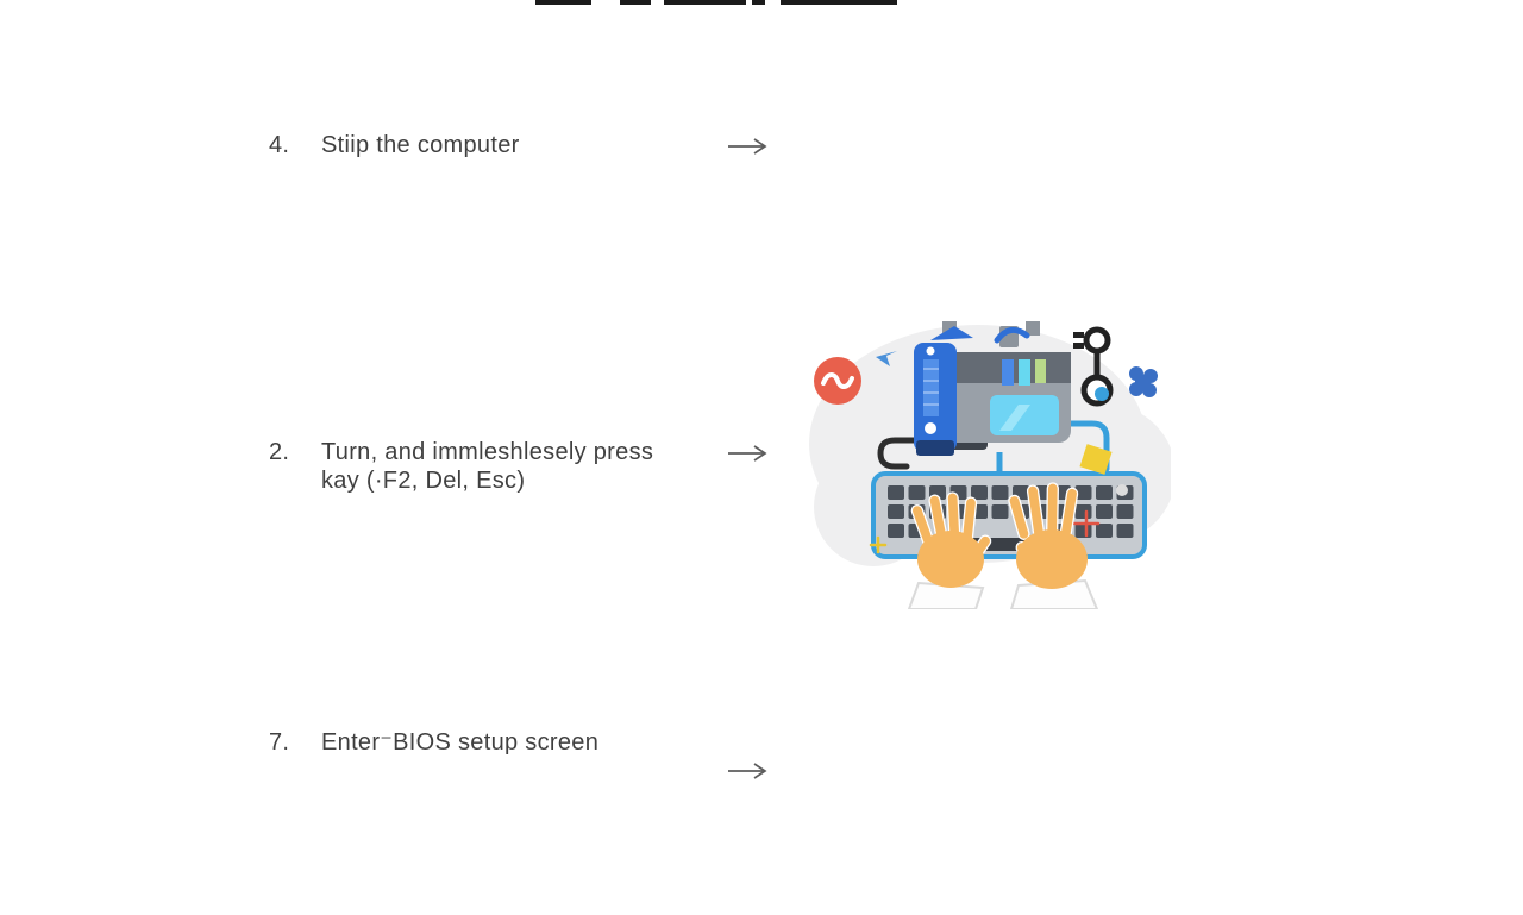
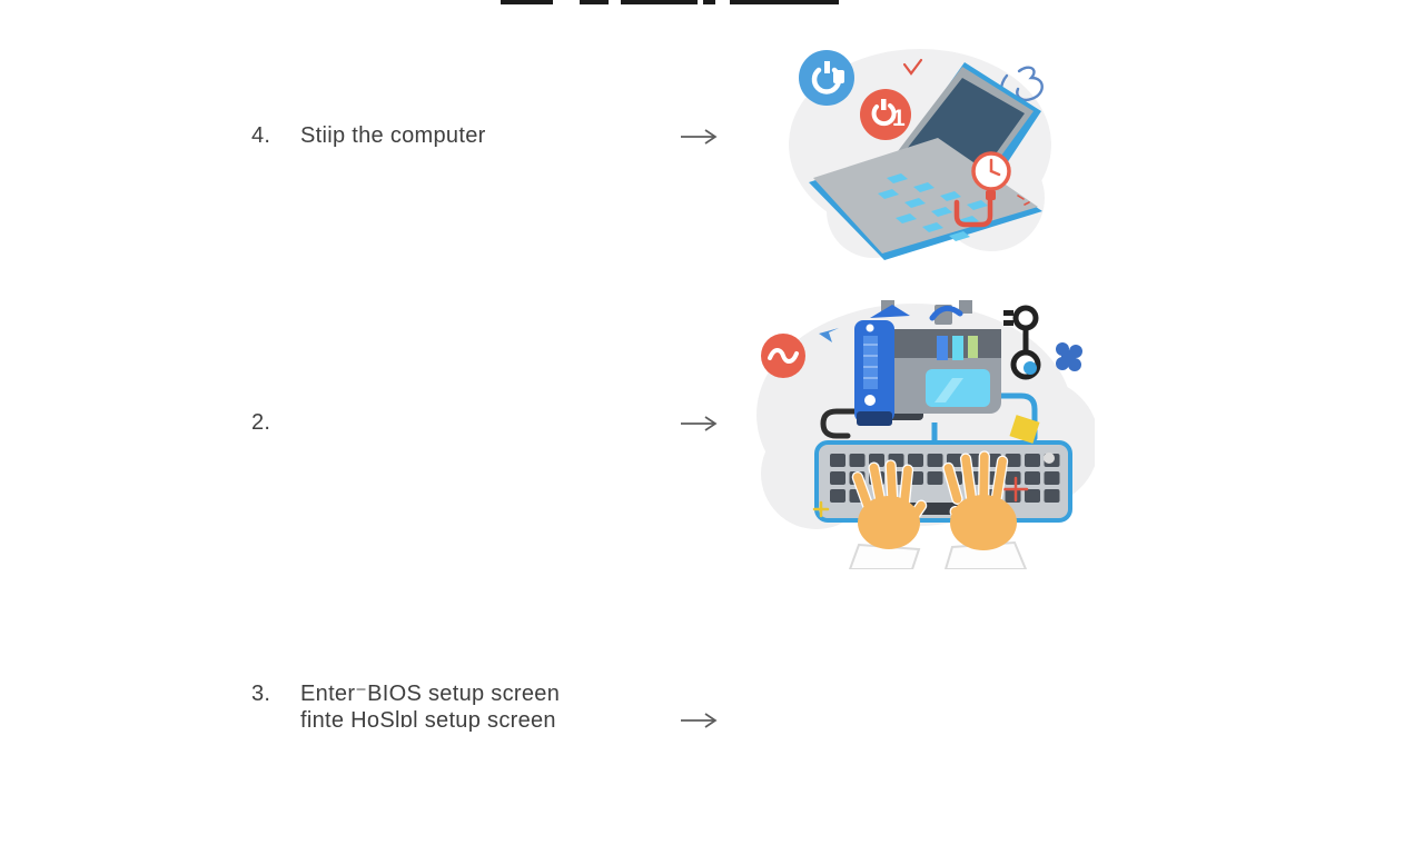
  4.
  Stiip the computer
  2.
- Turn, and immleshlesely press
- kay (·F2, Del, Esc)
- 7.
+ 3.
  Enter⁻BIOS setup screen
+ finte HoSlɒl setup screen
+ 1
